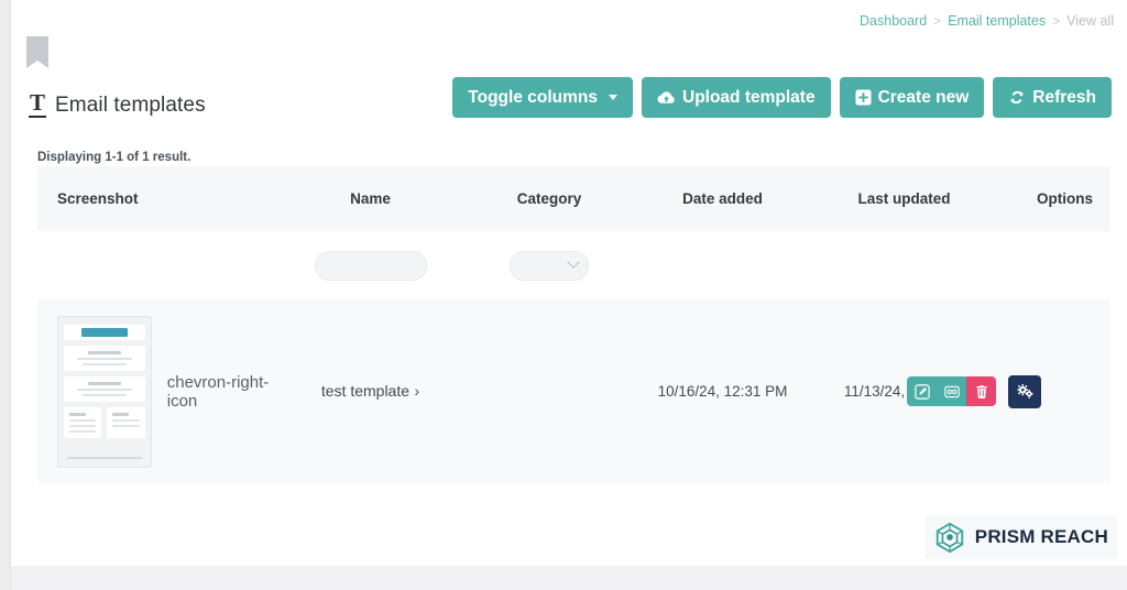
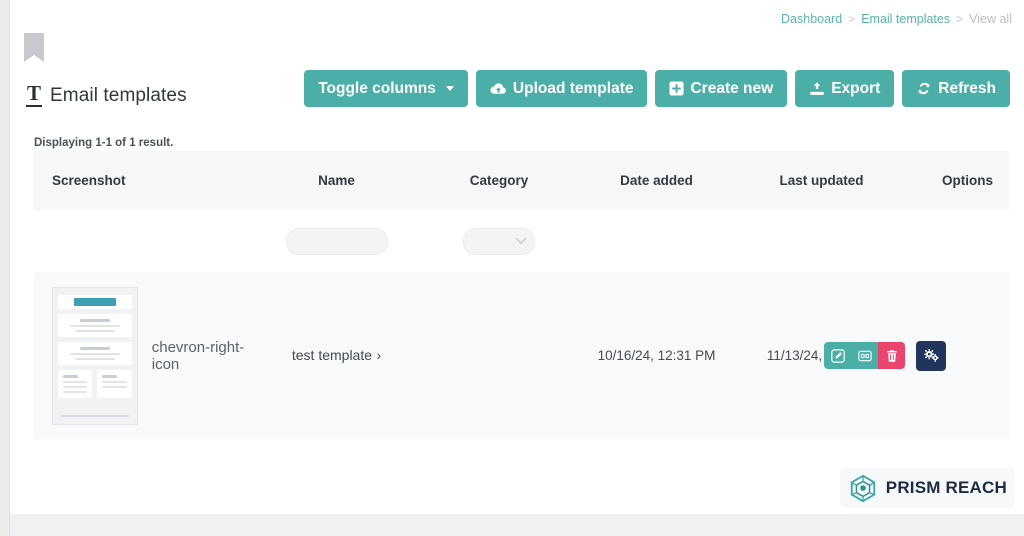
  Dashboard
  >
  Email templates
  >
  View all
  T
  Email templates
  Toggle columns
  Upload template
  Create new
+ Export
  Refresh
  Displaying 1-1 of 1 result.
  Screenshot
  Name
  Category
  Date added
  Last updated
  Options
  chevron-right-icon
  test template ›
  10/16/24, 12:31 PM
  PRISM REACH
